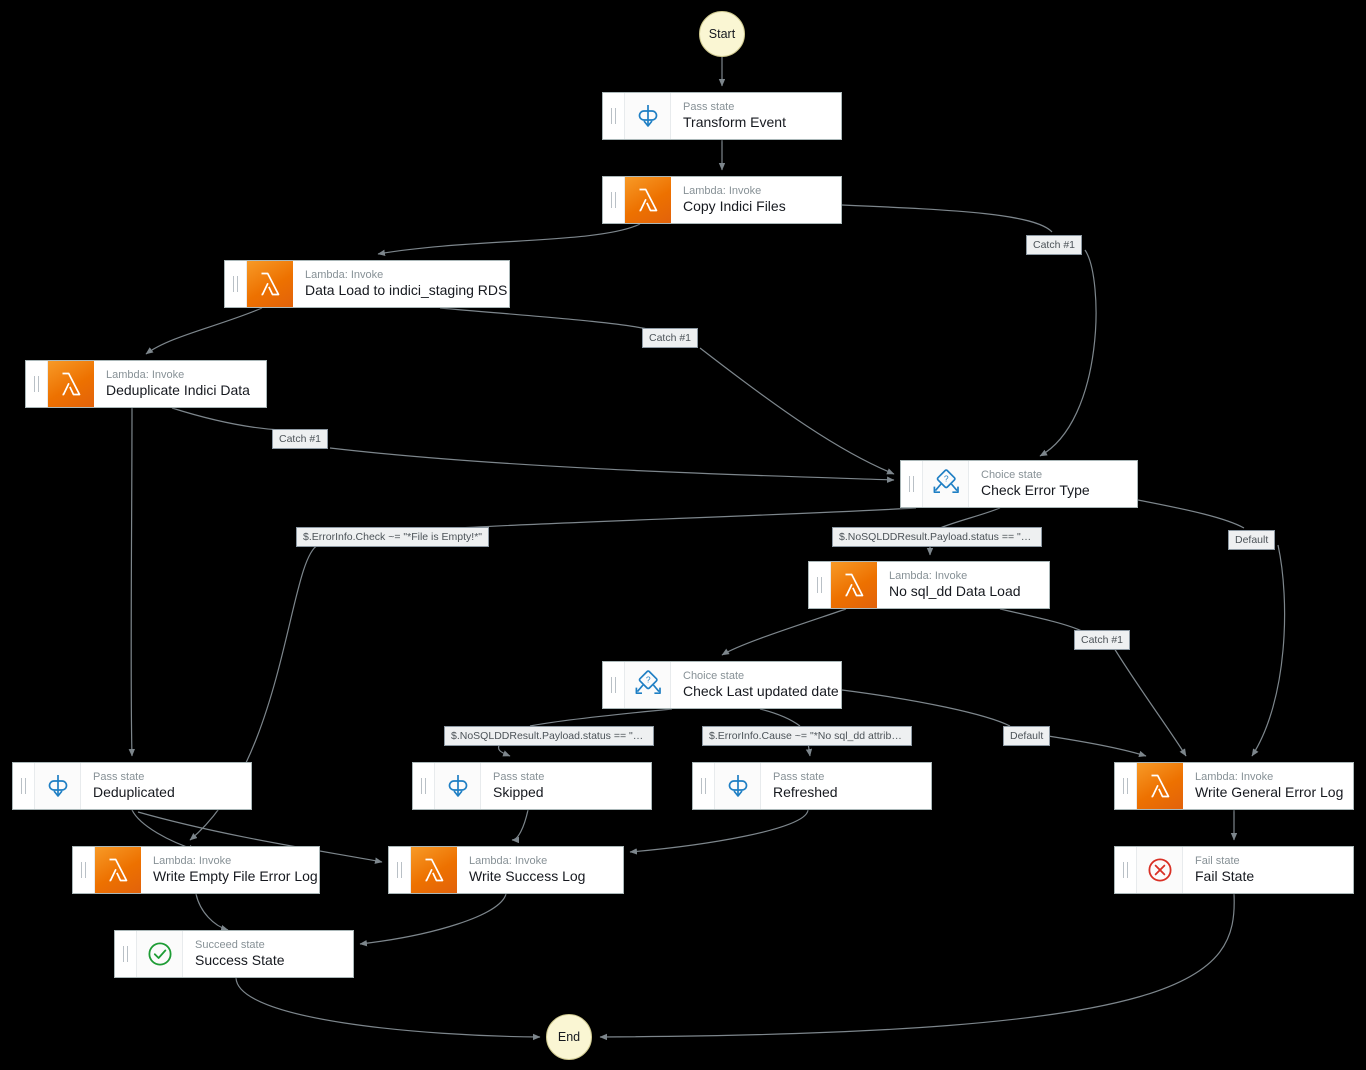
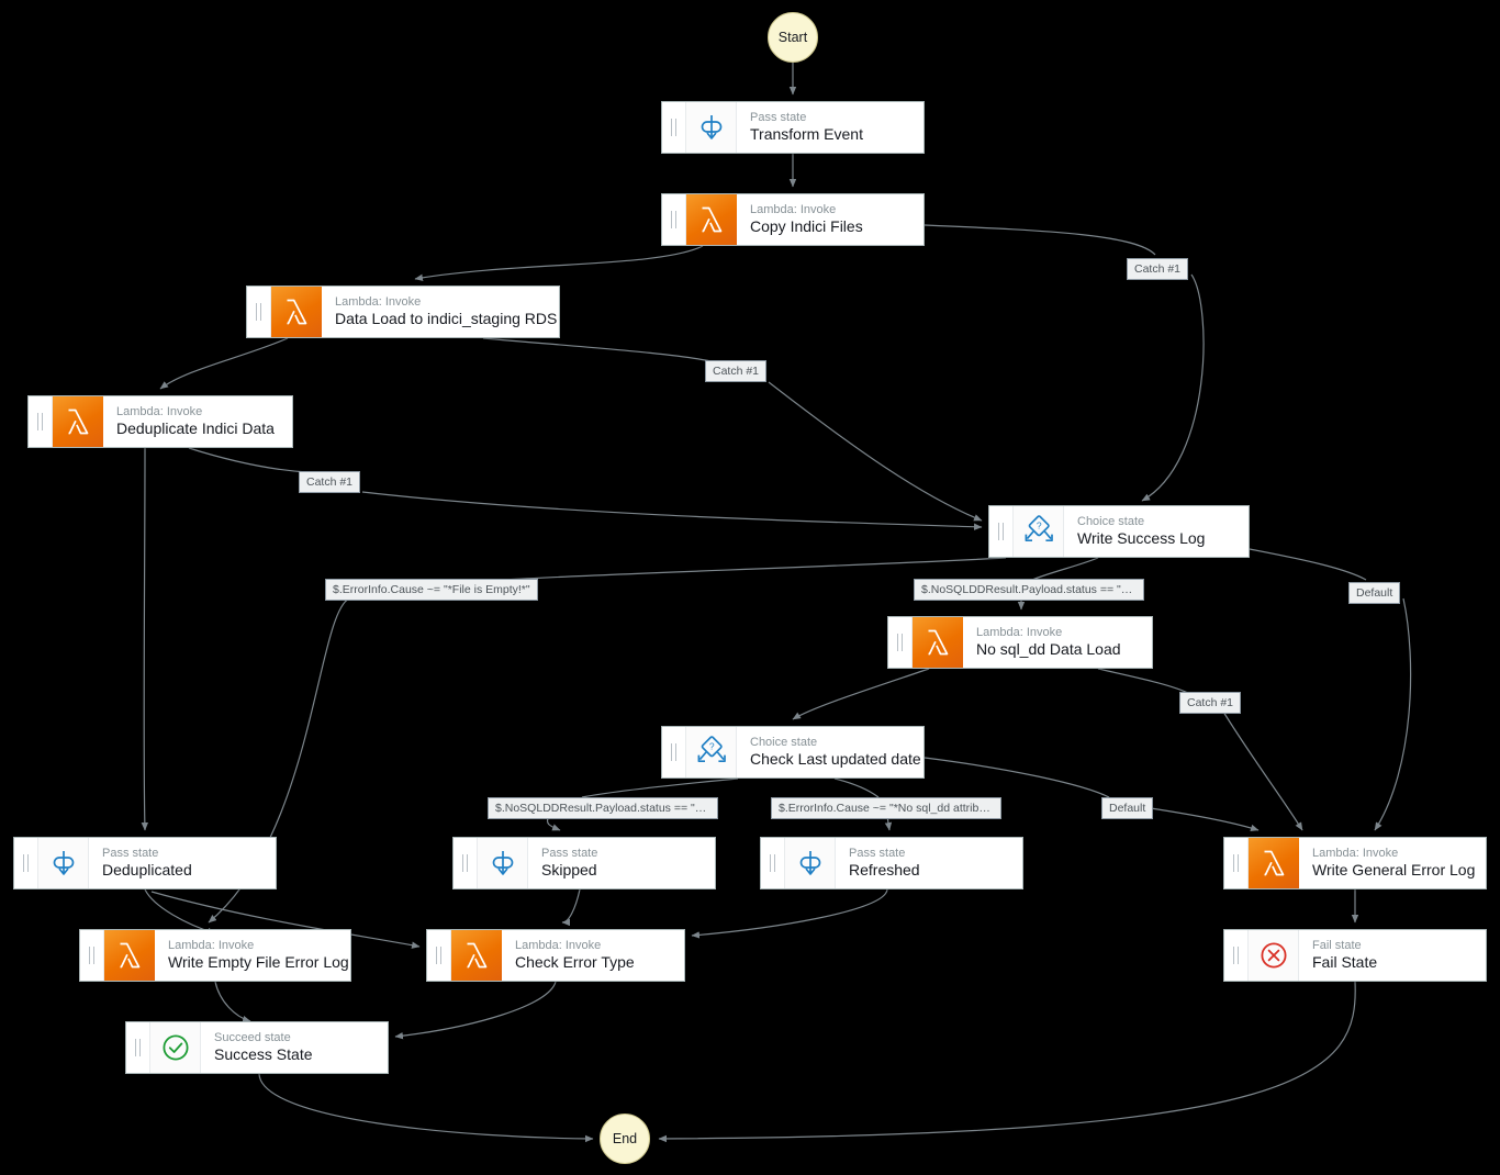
  Start
  End
  Pass state
  Transform Event
  Lambda: Invoke
  Copy Indici Files
  Lambda: Invoke
  Data Load to indici_staging RDS
  Lambda: Invoke
  Deduplicate Indici Data
  ?
  Choice state
- Check Error Type
+ Write Success Log
  Lambda: Invoke
  No sql_dd Data Load
  ?
  Choice state
  Check Last updated date
  Pass state
  Deduplicated
  Pass state
  Skipped
  Pass state
  Refreshed
  Lambda: Invoke
  Write General Error Log
  Lambda: Invoke
  Write Empty File Error Log
  Lambda: Invoke
- Write Success Log
+ Check Error Type
  Fail state
  Fail State
  Succeed state
  Success State
  Catch #1
  Catch #1
  Catch #1
- $.ErrorInfo.Check ~= "*File is Empty!*"
+ $.ErrorInfo.Cause ~= "*File is Empty!*"
  $.NoSQLDDResult.Payload.status == "Re…
  Default
  Catch #1
  $.NoSQLDDResult.Payload.status == "Sk…
  $.ErrorInfo.Cause ~= "*No sql_dd attribu…
  Default
